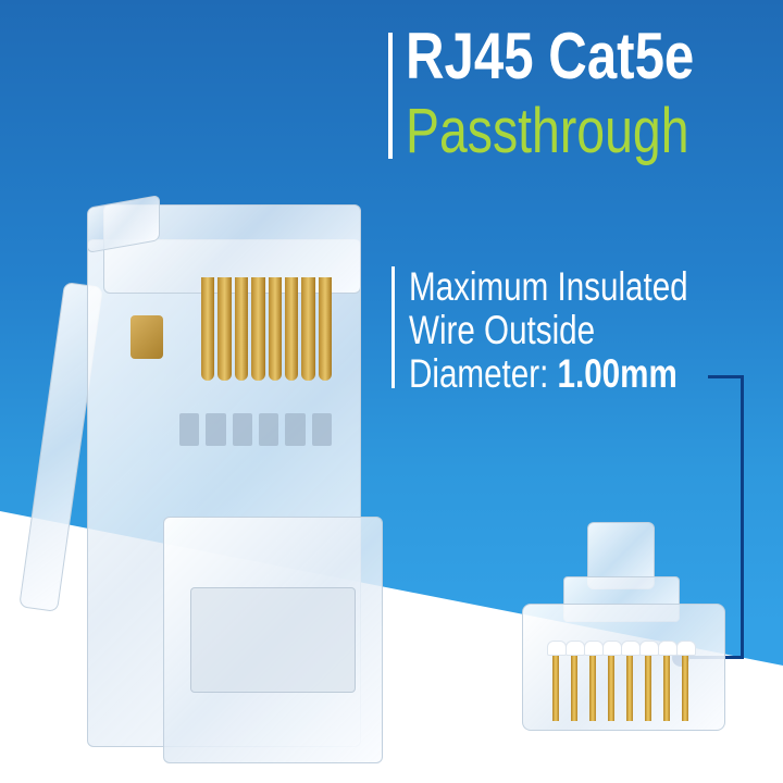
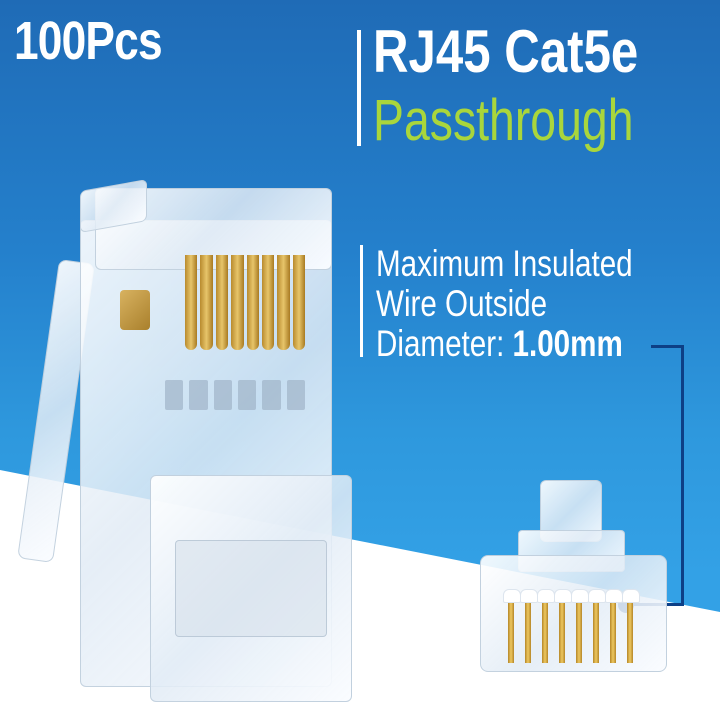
+ 100Pcs
  RJ45 Cat5e
  Passthrough
  Maximum Insulated
  Wire Outside
  Diameter: 1.00mm
